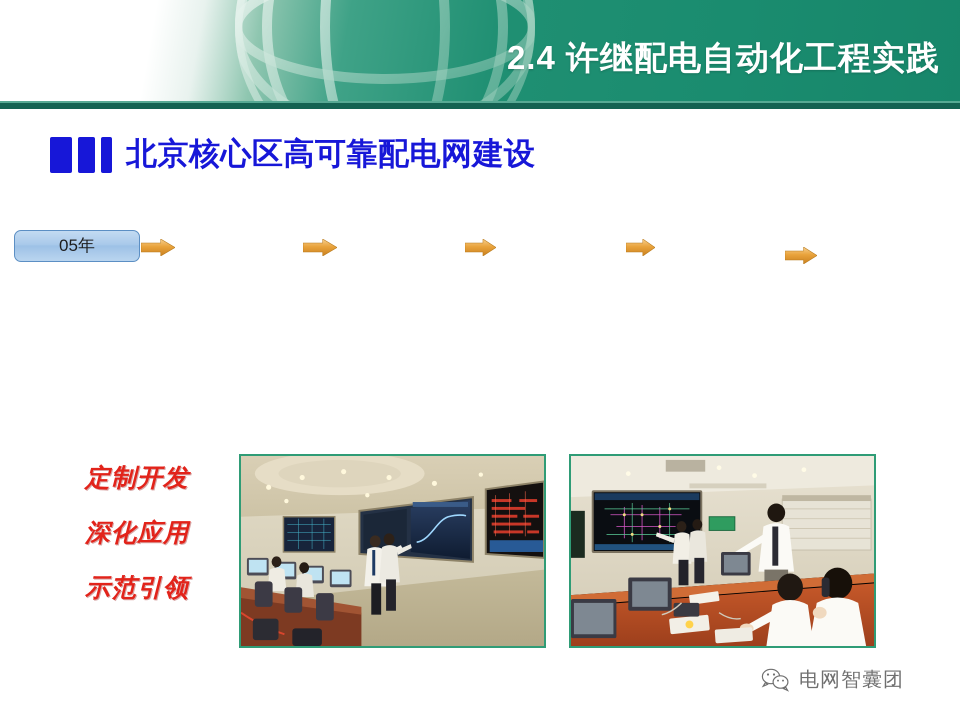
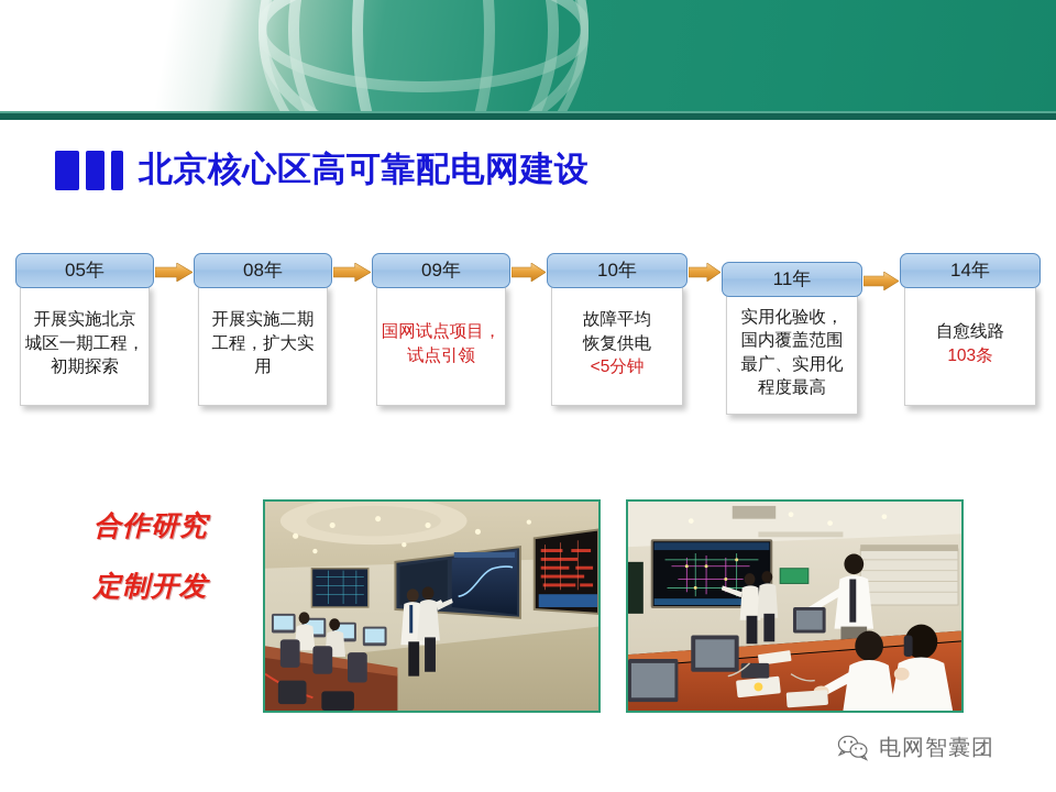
- 2.4 许继配电自动化工程实践
  北京核心区高可靠配电网建设
  05年
+ 开展实施北京
+ 城区一期工程，
+ 初期探索
+ 08年
+ 开展实施二期
+ 工程，扩大实
+ 用
+ 09年
+ 国网试点项目，
+ 试点引领
+ 10年
+ 故障平均
+ 恢复供电
+ <5分钟
+ 11年
+ 实用化验收，
+ 国内覆盖范围
+ 最广、实用化
+ 程度最高
+ 14年
+ 自愈线路
+ 103条
+ 合作研究
  定制开发
- 深化应用
- 示范引领
  电网智囊团
